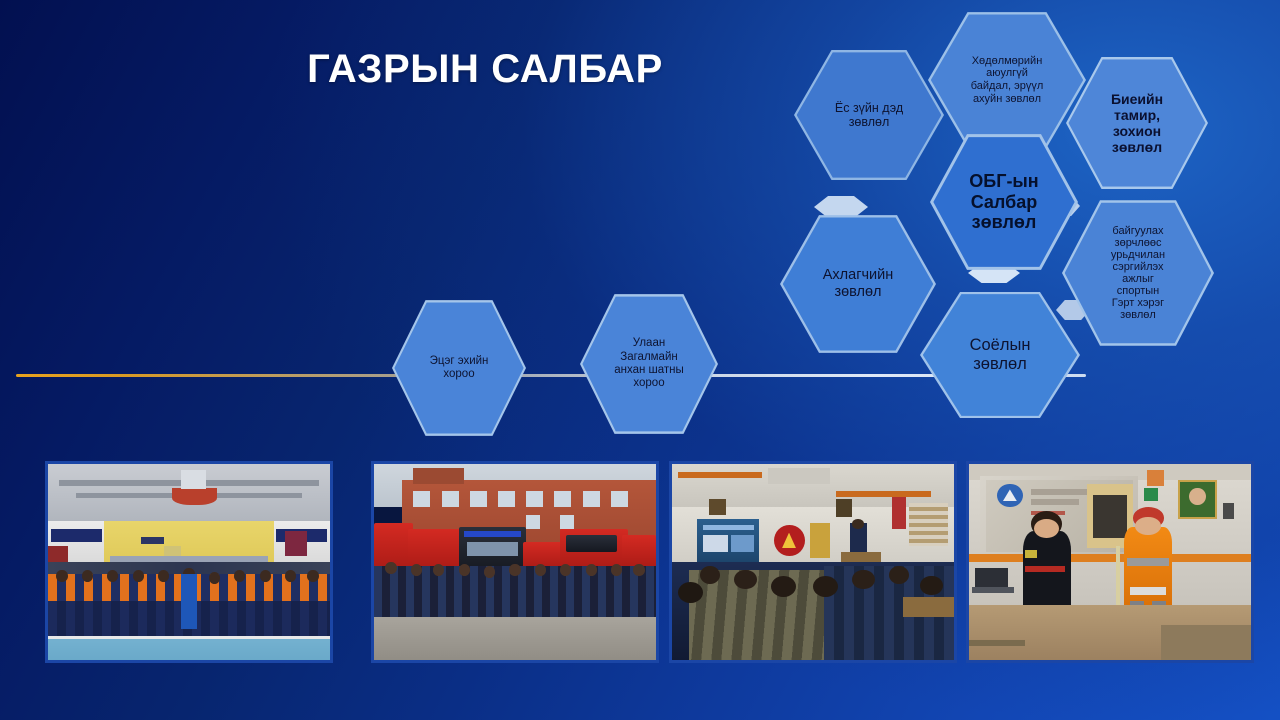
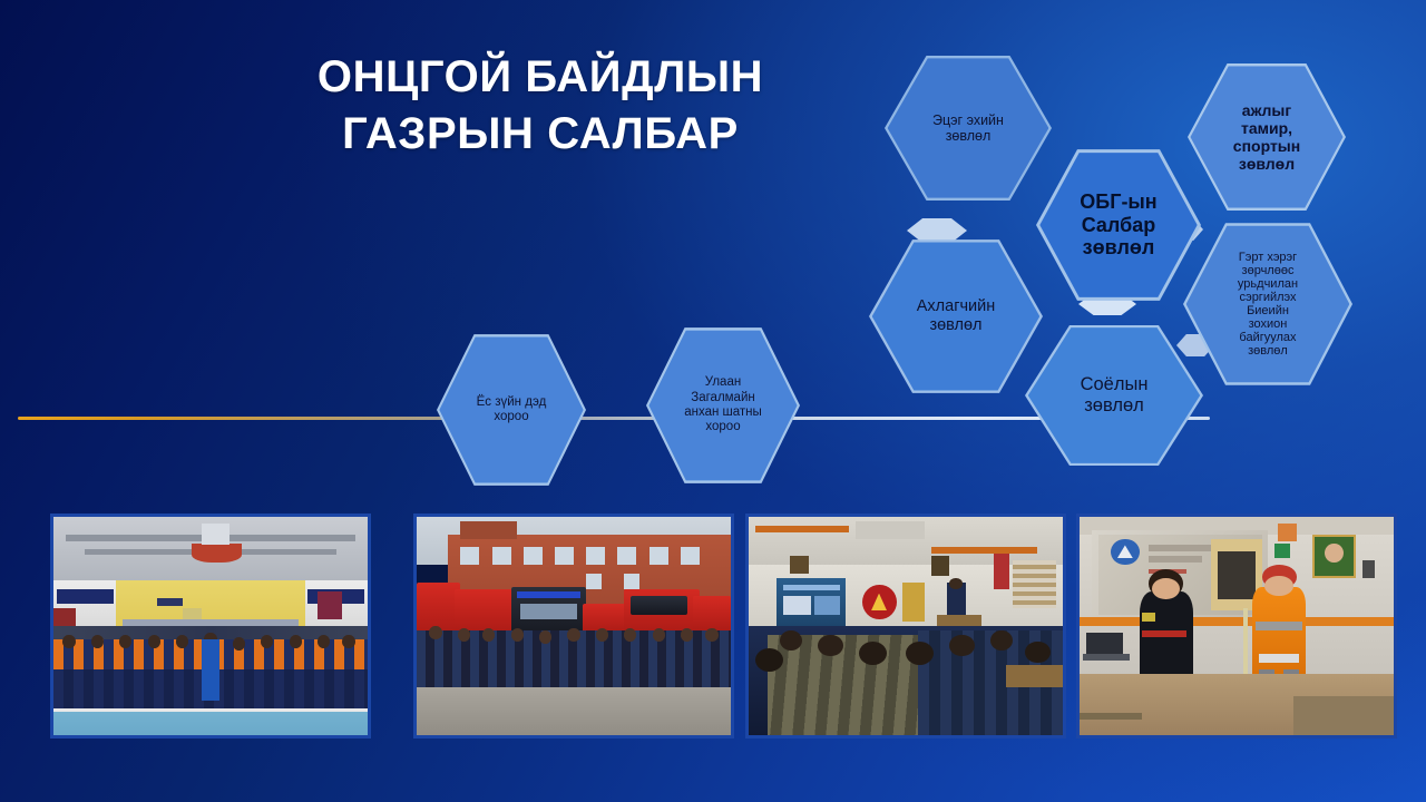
+ ОНЦГОЙ БАЙДЛЫН
  ГАЗРЫН САЛБАР
- Ёс зүйн дэд
+ Эцэг эхийн
  зөвлөл
- Хөдөлмөрийн
- аюулгүй
- байдал, эрүүл
- ахуйн зөвлөл
- Биеийн
+ ажлыг
  тамир,
- зохион
+ спортын
  зөвлөл
  ОБГ-ын
  Салбар
  зөвлөл
- байгуулах
+ Гэрт хэрэг
  зөрчлөөс
  урьдчилан
  сэргийлэх
- ажлыг
+ Биеийн
- спортын
+ зохион
- Гэрт хэрэг
+ байгуулах
  зөвлөл
  Ахлагчийн
  зөвлөл
  Соёлын
  зөвлөл
  Улаан
  Загалмайн
  анхан шатны
  хороо
- Эцэг эхийн
+ Ёс зүйн дэд
  хороо
